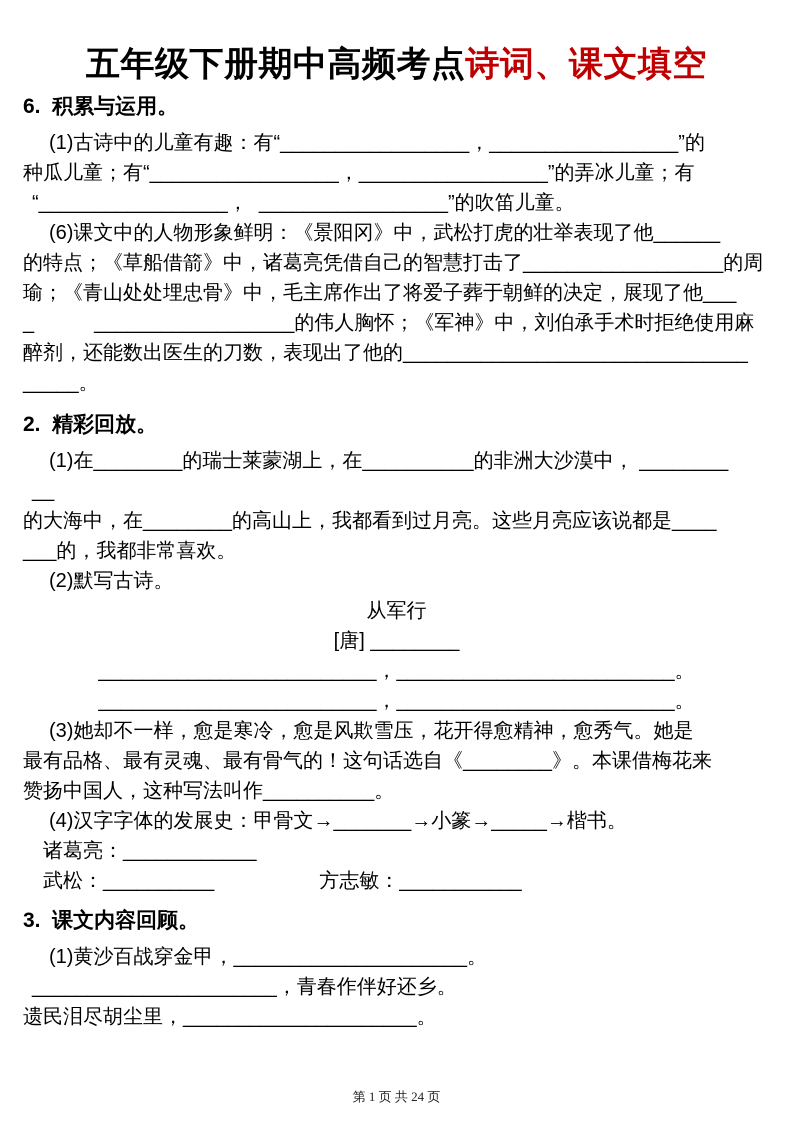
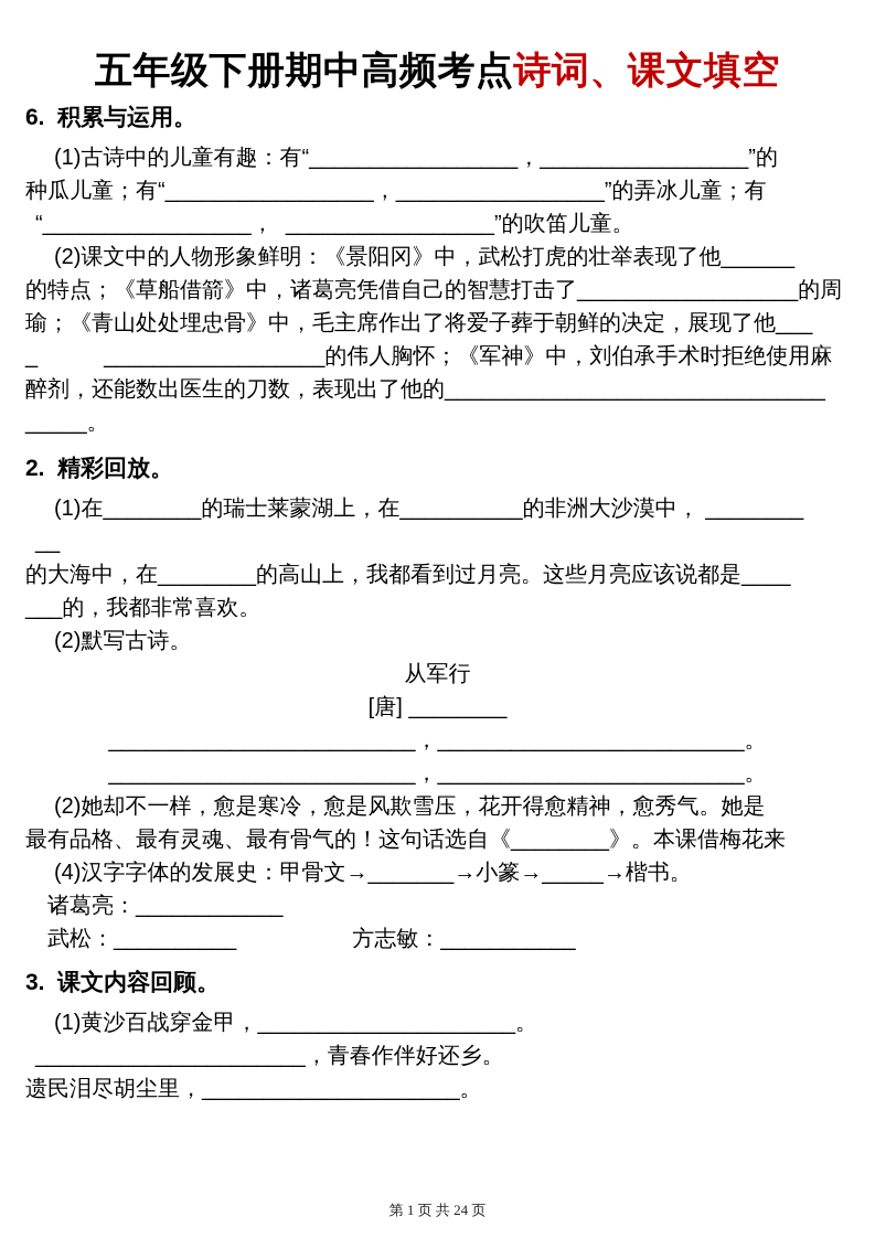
  五年级下册期中高频考点诗词、课文填空
  6. 积累与运用。
  (1)古诗中的儿童有趣：有“_________________，_________________”的
  种瓜儿童；有“_________________，_________________”的弄冰儿童；有
  “_________________， _________________”的吹笛儿童。
- (6)课文中的人物形象鲜明：《景阳冈》中，武松打虎的壮举表现了他______
+ (2)课文中的人物形象鲜明：《景阳冈》中，武松打虎的壮举表现了他______
  的特点；《草船借箭》中，诸葛亮凭借自己的智慧打击了__________________的周
  瑜；《青山处处埋忠骨》中，毛主席作出了将爱子葬于朝鲜的决定，展现了他___
  _ __________________的伟人胸怀；《军神》中，刘伯承手术时拒绝使用麻
  醉剂，还能数出医生的刀数，表现出了他的_______________________________
  _____。
  2. 精彩回放。
  (1)在________的瑞士莱蒙湖上，在__________的非洲大沙漠中， ________
  __
  的大海中，在________的高山上，我都看到过月亮。这些月亮应该说都是____
  ___的，我都非常喜欢。
  (2)默写古诗。
  从军行
  [唐] ________
  _________________________，_________________________。
  _________________________，_________________________。
- (3)她却不一样，愈是寒冷，愈是风欺雪压，花开得愈精神，愈秀气。她是
+ (2)她却不一样，愈是寒冷，愈是风欺雪压，花开得愈精神，愈秀气。她是
  最有品格、最有灵魂、最有骨气的！这句话选自《________》。本课借梅花来
- 赞扬中国人，这种写法叫作__________。
  (4)汉字字体的发展史：甲骨文→_______→小篆→_____→楷书。
  诸葛亮：____________
  武松：__________ 方志敏：___________
  3. 课文内容回顾。
  (1)黄沙百战穿金甲，_____________________。
  ______________________，青春作伴好还乡。
  遗民泪尽胡尘里，_____________________。
  第 1 页 共 24 页
